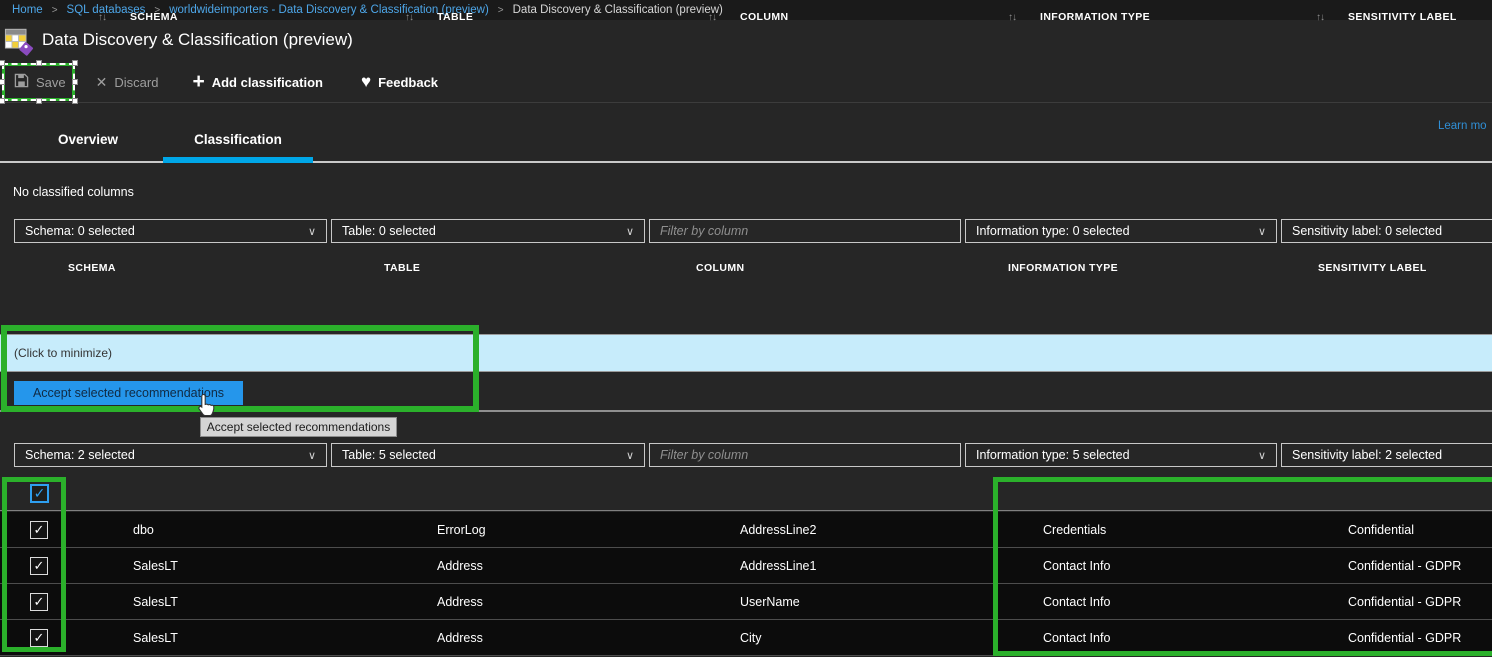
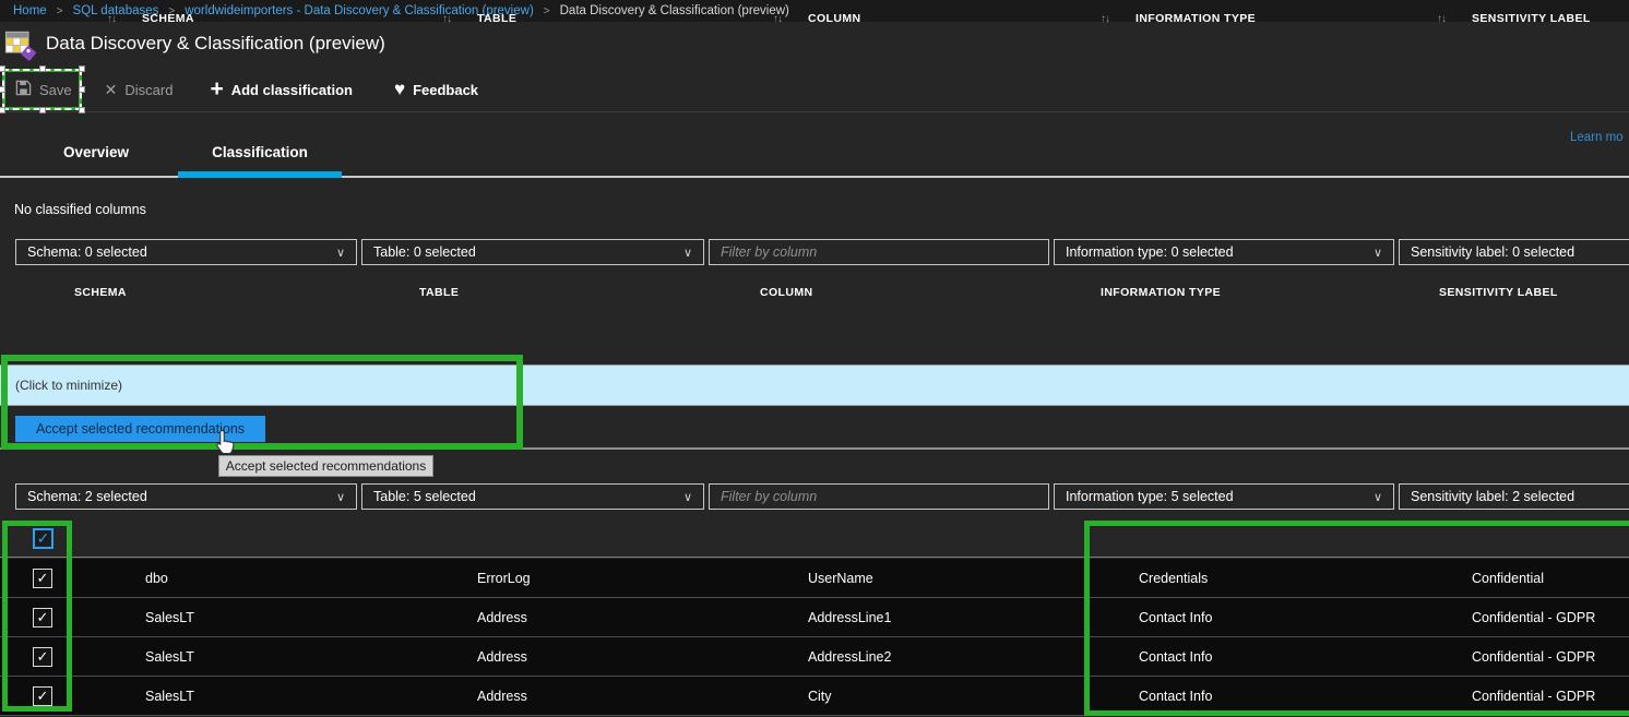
  Home
  >
  SQL databases
  >
  worldwideimporters - Data Discovery & Classification (preview)
  >
  Data Discovery & Classification (preview)
  Data Discovery & Classification (preview)
  Save
  ✕
  Discard
  +
  Add classification
  ♥
  Feedback
  Overview
  Classification
  Learn mo
  No classified columns
  Schema: 0 selected
  ∨
  Table: 0 selected
  ∨
  Filter by column
  Information type: 0 selected
  ∨
  Sensitivity label: 0 selected
  SCHEMA
  TABLE
  COLUMN
  INFORMATION TYPE
  SENSITIVITY LABEL
  (Click to minimize)
  Accept selected recommendations
  Accept selected recommendations
  Schema: 2 selected
  ∨
  Table: 5 selected
  ∨
  Filter by column
  Information type: 5 selected
  ∨
  Sensitivity label: 2 selected
  ✓
  ↑↓
  SCHEMA
  ↑↓
  TABLE
  ↑↓
  COLUMN
  ↑↓
  INFORMATION TYPE
  ↑↓
  SENSITIVITY LABEL
  dbo
  ErrorLog
- AddressLine2
+ UserName
  Credentials
  Confidential
  ✓
  SalesLT
  Address
  AddressLine1
  Contact Info
  Confidential - GDPR
  ✓
  SalesLT
  Address
- UserName
+ AddressLine2
  Contact Info
  Confidential - GDPR
  ✓
  SalesLT
  Address
  City
  Contact Info
  Confidential - GDPR
  ✓
